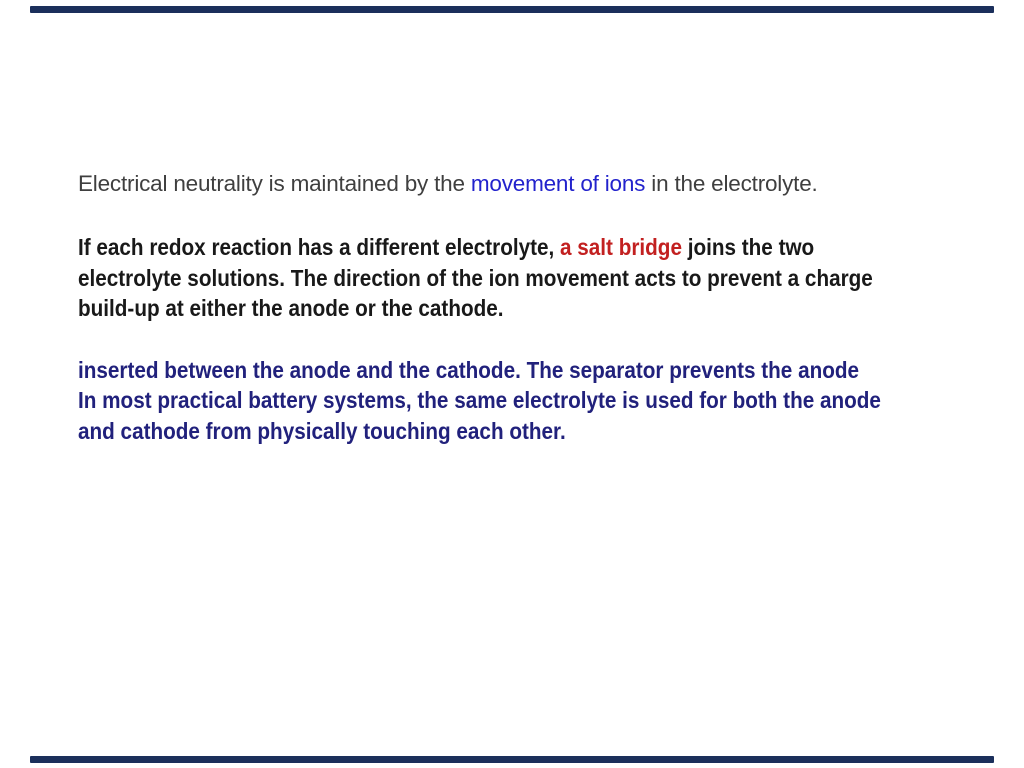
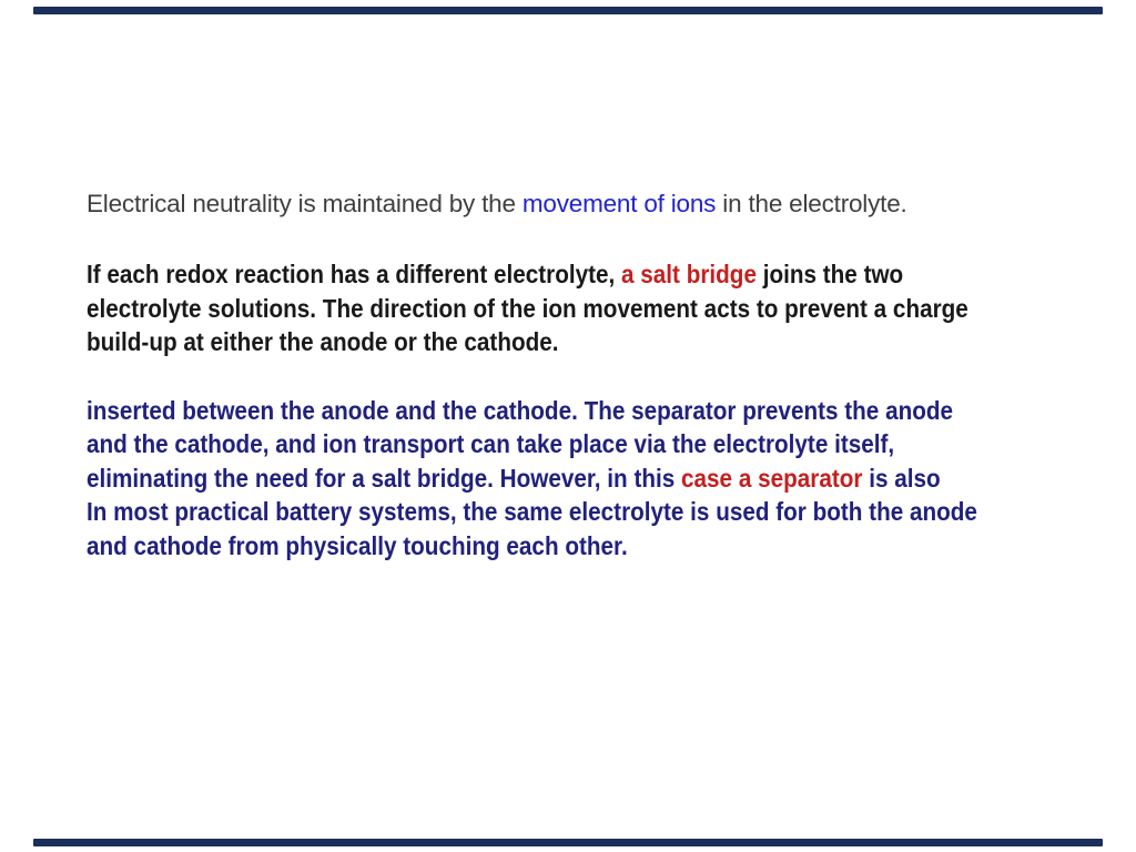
  Electrical neutrality is maintained by the movement of ions in the electrolyte.
  If each redox reaction has a different electrolyte, a salt bridge joins the two
  electrolyte solutions. The direction of the ion movement acts to prevent a charge
  build-up at either the anode or the cathode.
  inserted between the anode and the cathode. The separator prevents the anode
+ and the cathode, and ion transport can take place via the electrolyte itself,
+ eliminating the need for a salt bridge. However, in this case a separator is also
  In most practical battery systems, the same electrolyte is used for both the anode
  and cathode from physically touching each other.
